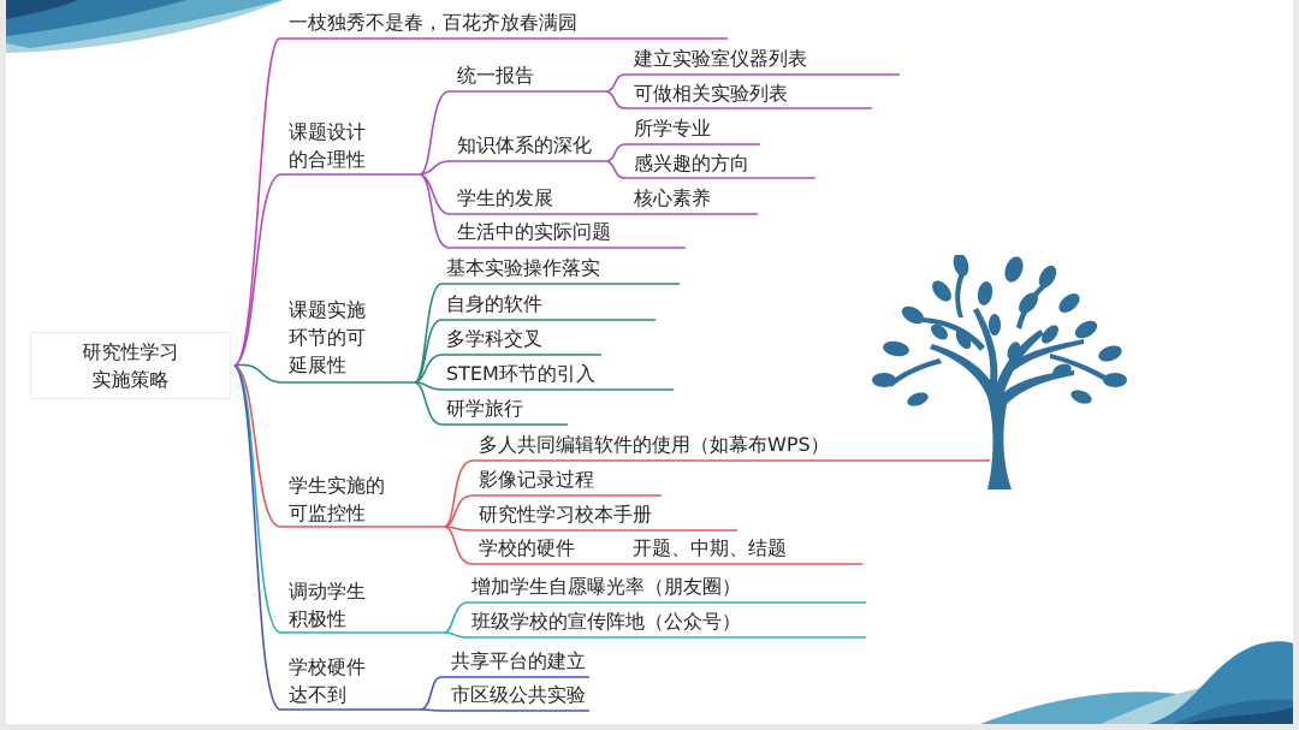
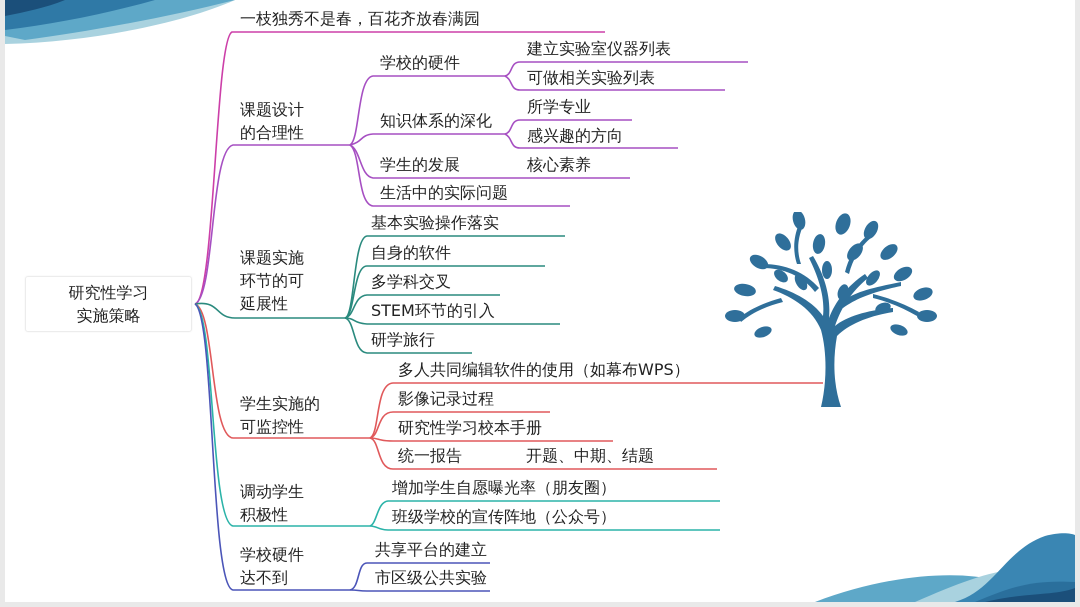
  研究性学习
  实施策略
  一枝独秀不是春，百花齐放春满园
  课题设计
  的合理性
  课题实施
  环节的可
  延展性
  学生实施的
  可监控性
  调动学生
  积极性
  学校硬件
  达不到
- 统一报告
+ 学校的硬件
  建立实验室仪器列表
  可做相关实验列表
  知识体系的深化
  所学专业
  感兴趣的方向
  学生的发展
  核心素养
  生活中的实际问题
  基本实验操作落实
  自身的软件
  多学科交叉
  STEM环节的引入
  研学旅行
  多人共同编辑软件的使用（如幕布WPS）
  影像记录过程
  研究性学习校本手册
- 学校的硬件
+ 统一报告
  开题、中期、结题
  增加学生自愿曝光率（朋友圈）
  班级学校的宣传阵地（公众号）
  共享平台的建立
  市区级公共实验
